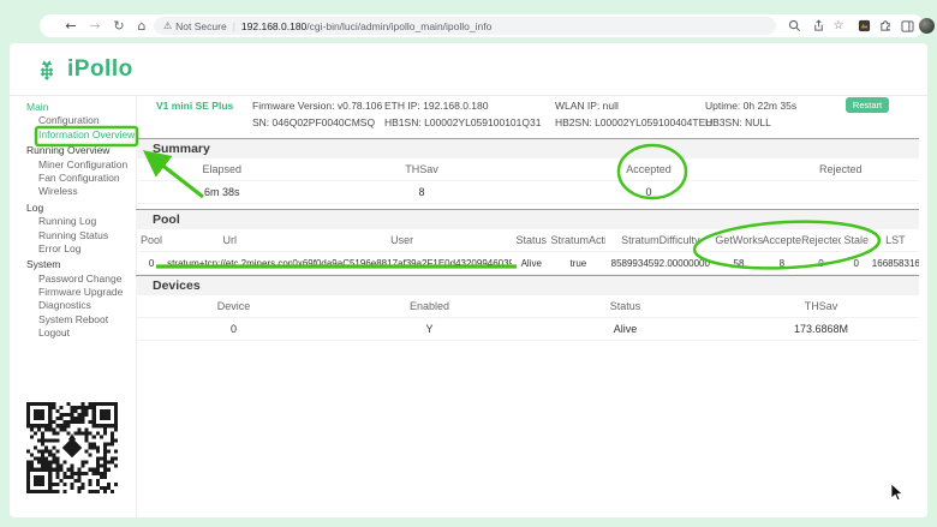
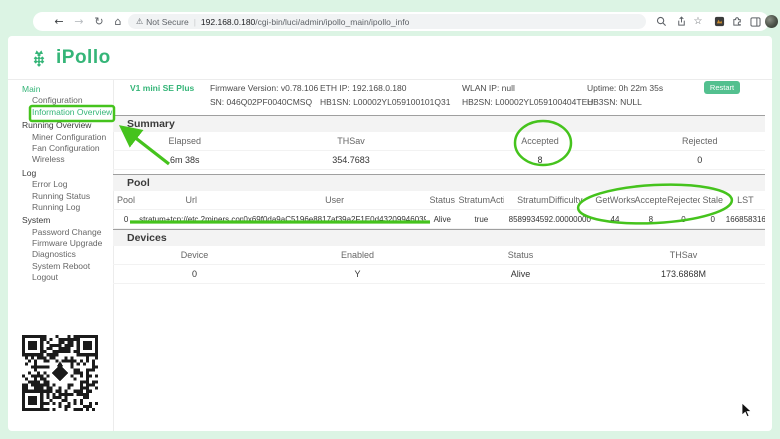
  ←
  →
  ↻
  ⌂
  ⚠
  Not Secure
  192.168.0.180
  /cgi-bin/luci/admin/ipollo_main/ipollo_info
  ☆
  iPollo
  Main
  Configuration
  Information Overview
  Running Overview
  Miner Configuration
  Fan Configuration
  Wireless
  Log
- Running Log
+ Error Log
  Running Status
- Error Log
+ Running Log
  System
  Password Change
  Firmware Upgrade
  Diagnostics
  System Reboot
  Logout
  V1 mini SE Plus
  Firmware Version: v0.78.106
  ETH IP: 192.168.0.180
  WLAN IP: null
  Uptime: 0h 22m 35s
  Restart
  SN: 046Q02PF0040CMSQ
  HB1SN: L00002YL059100101Q31
  HB2SN: L00002YL059100404TEU
  HB3SN: NULL
  Summary
  Elapsed
  THSav
  Accepted
  Rejected
  6m 38s
+ 354.7683
  8
  0
  Pool
  Pool
  Url
  User
  Status
  StratumActi
  StratumDifficulty
  GetWorks
  Accepte
  Rejecte
  Stale
  LST
  0
  stratum+tcp://etc.2miners.com
  0x69f0da9aC5196e8817af39a2F1E0d43209946039
  Alive
  true
  8589934592.00000000
- 58
+ 44
  8
  0
  0
  166858316
  Devices
  Device
  Enabled
  Status
  THSav
  0
  Y
  Alive
  173.6868M
